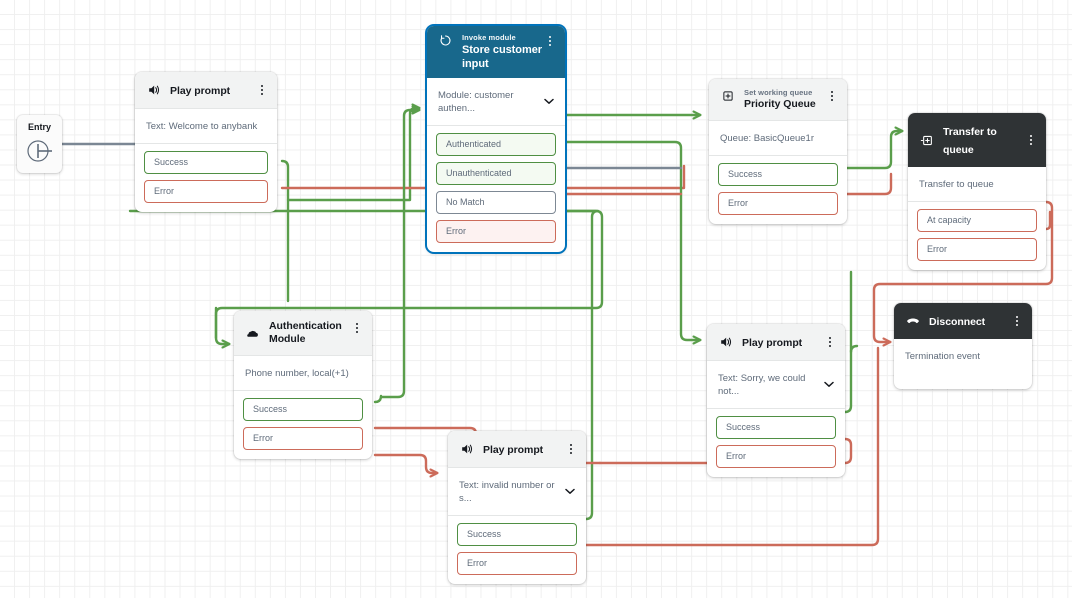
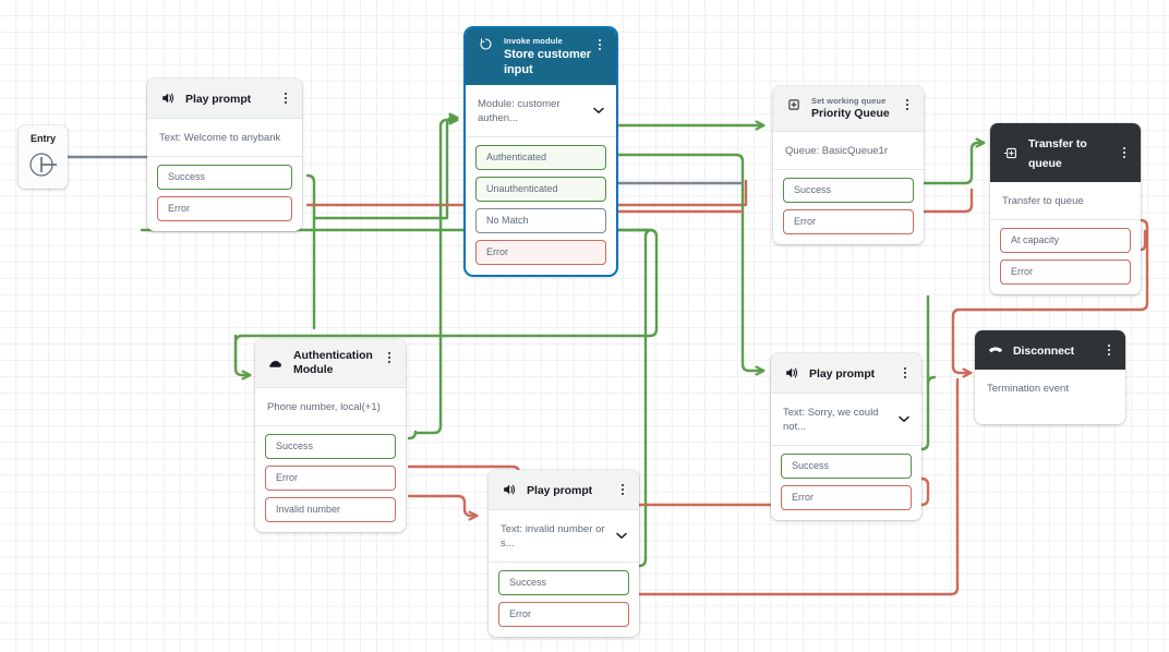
  Entry
  Play prompt
  Text: Welcome to anybank
  Success
  Error
  Invoke module
  Store customer input
  Module: customer authen...
  Authenticated
  Unauthenticated
  No Match
  Error
  Set working queue
  Priority Queue
  Queue: BasicQueue1r
  Success
  Error
  Transfer to queue
  Transfer to queue
  At capacity
  Error
  Authentication Module
  Phone number, local(+1)
  Success
  Error
+ Invalid number
  Play prompt
  Text: Sorry, we could not...
  Success
  Error
  Play prompt
  Text: invalid number or s...
  Success
  Error
  Disconnect
  Termination event
